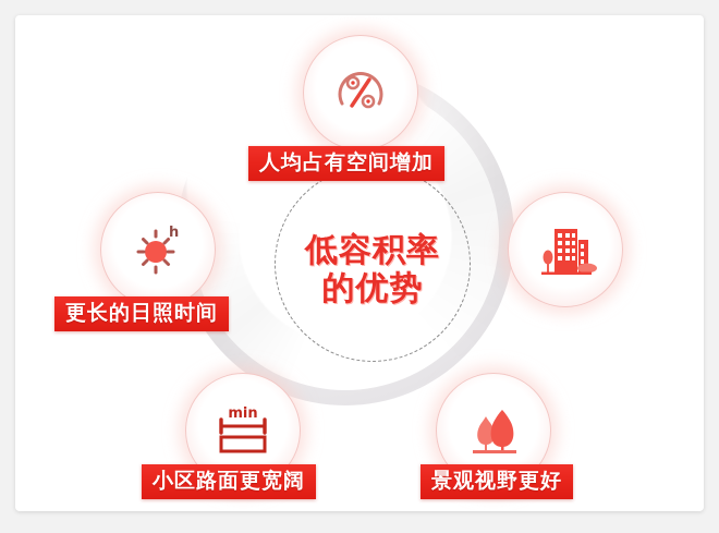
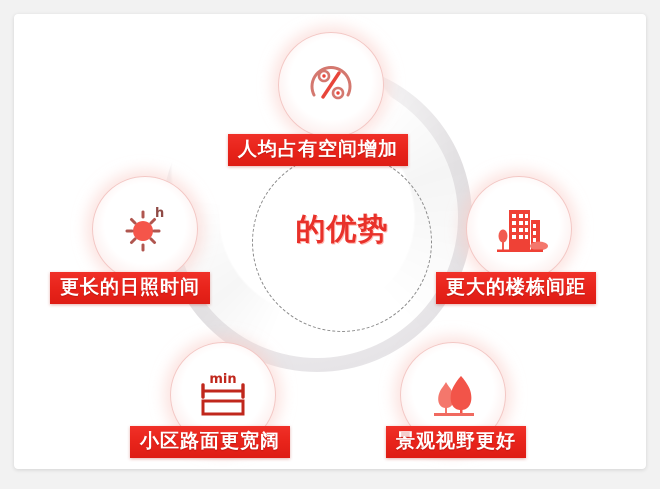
- 低容积率
  的优势
  h
  min
  人均占有空间增加
  更长的日照时间
+ 更大的楼栋间距
  小区路面更宽阔
  景观视野更好
